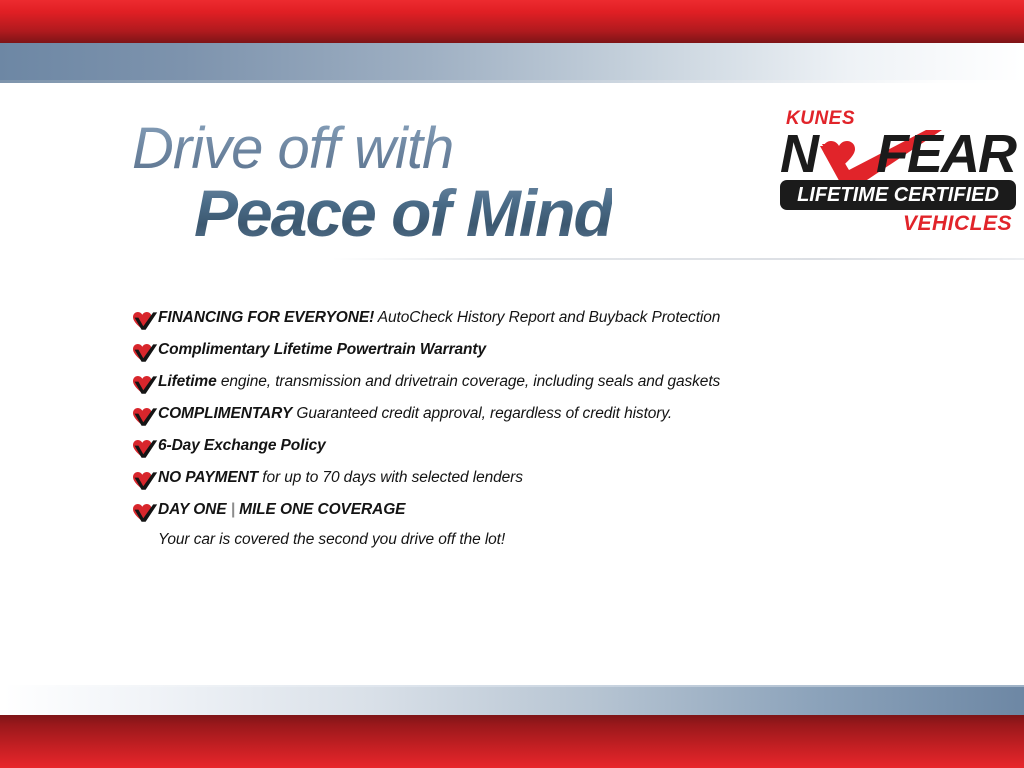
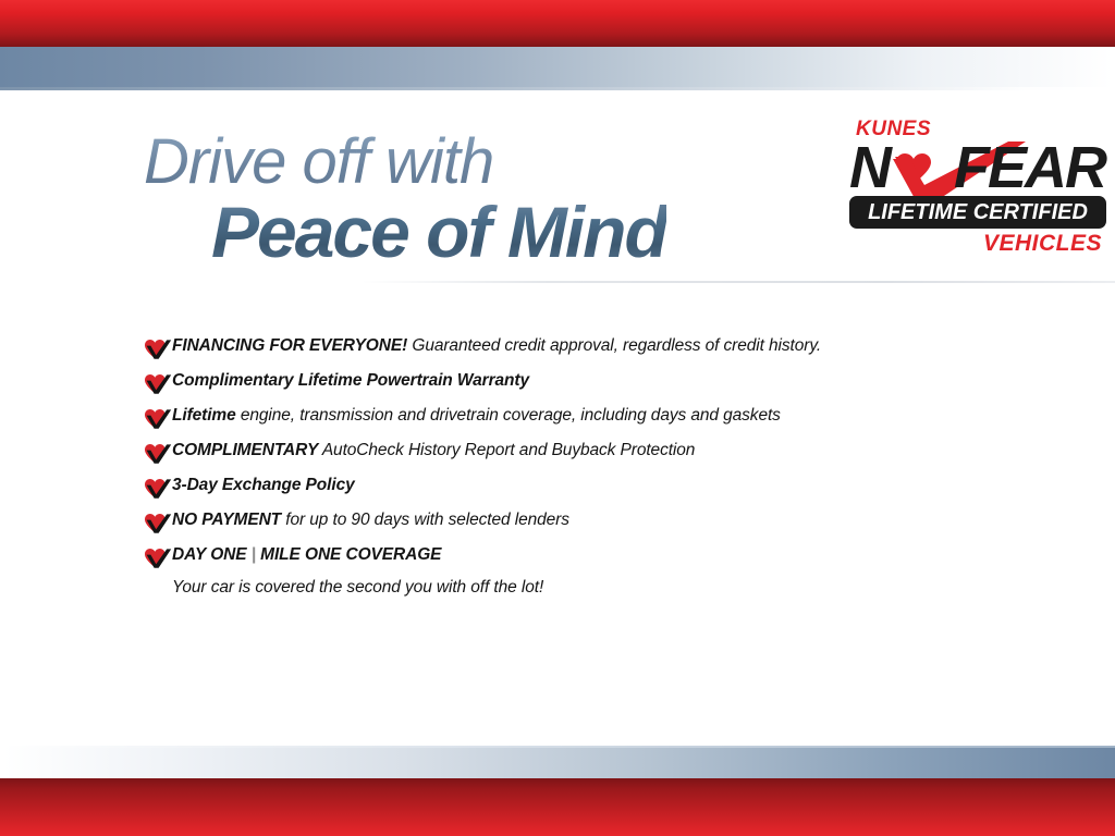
  Drive off with
  Peace of Mind
  KUNES
  N
  FEAR
  LIFETIME CERTIFIED
  VEHICLES
- FINANCING FOR EVERYONE! AutoCheck History Report and Buyback Protection
+ FINANCING FOR EVERYONE! Guaranteed credit approval, regardless of credit history.
  Complimentary Lifetime Powertrain Warranty
- Lifetime engine, transmission and drivetrain coverage, including seals and gaskets
+ Lifetime engine, transmission and drivetrain coverage, including days and gaskets
- COMPLIMENTARY Guaranteed credit approval, regardless of credit history.
+ COMPLIMENTARY AutoCheck History Report and Buyback Protection
- 6-Day Exchange Policy
+ 3-Day Exchange Policy
- NO PAYMENT for up to 70 days with selected lenders
+ NO PAYMENT for up to 90 days with selected lenders
  DAY ONE | MILE ONE COVERAGE
- Your car is covered the second you drive off the lot!
+ Your car is covered the second you with off the lot!
